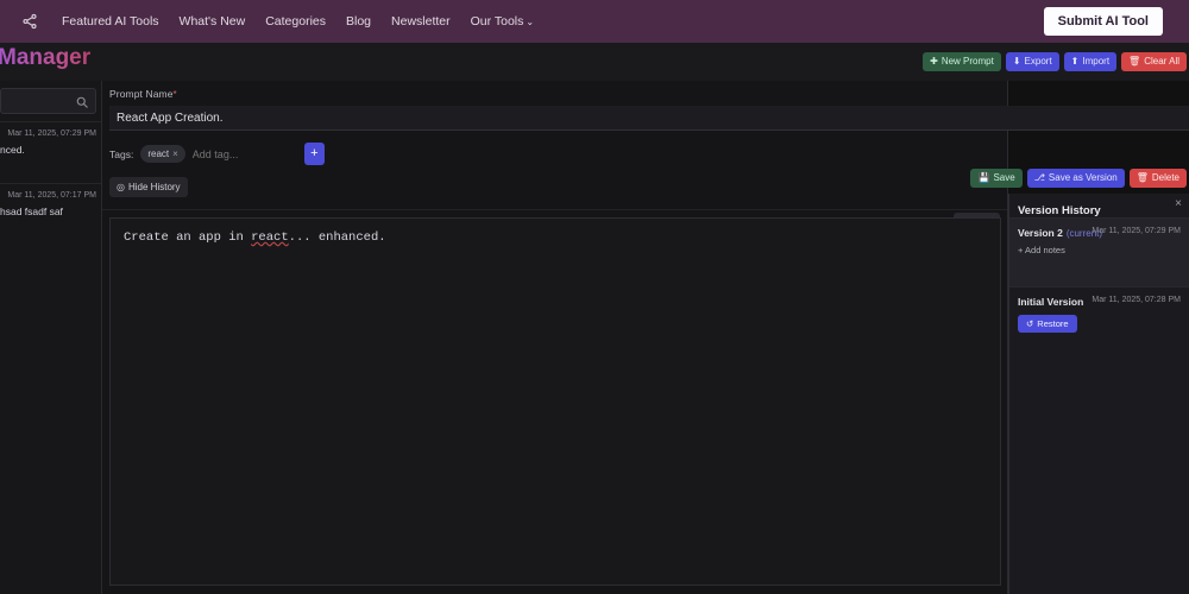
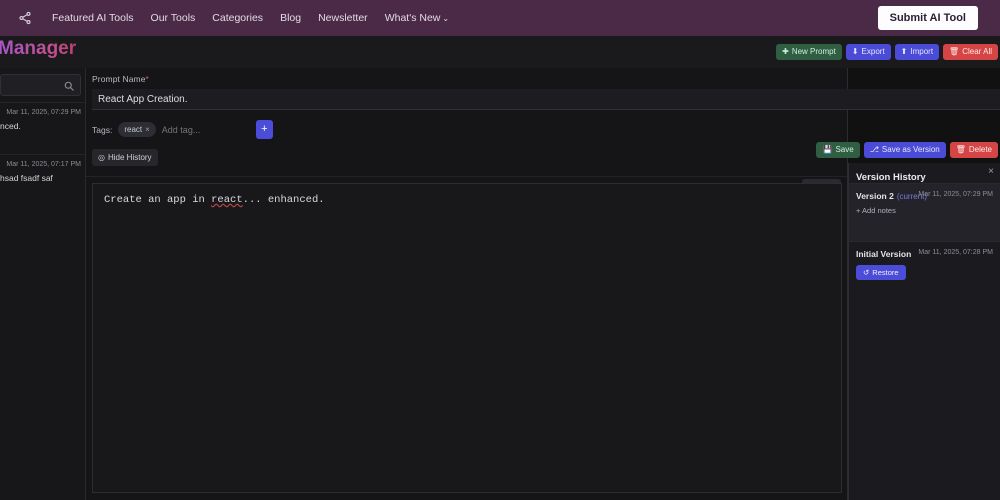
  Featured AI Tools
- What's New
+ Our Tools
  Categories
  Blog
  Newsletter
- Our Tools ⌄
+ What's New ⌄
  Submit AI Tool
  Manager
  ✚
  New Prompt
  ⬇
  Export
  ⬆
  Import
  🗑
  Clear All
  nced.
  hsad fsadf saf
  Prompt Name*
  React App Creation.
  Tags:
  react
  ×
  Add tag...
  +
  ◎
  Hide History
  Create an app in react... enhanced.
  💾
  Save
  ⎇
  Save as Version
  🗑
  Delete
  Version History
  ×
  Version 2
  (current)
  + Add notes
  Initial Version
  ↺
  Restore
